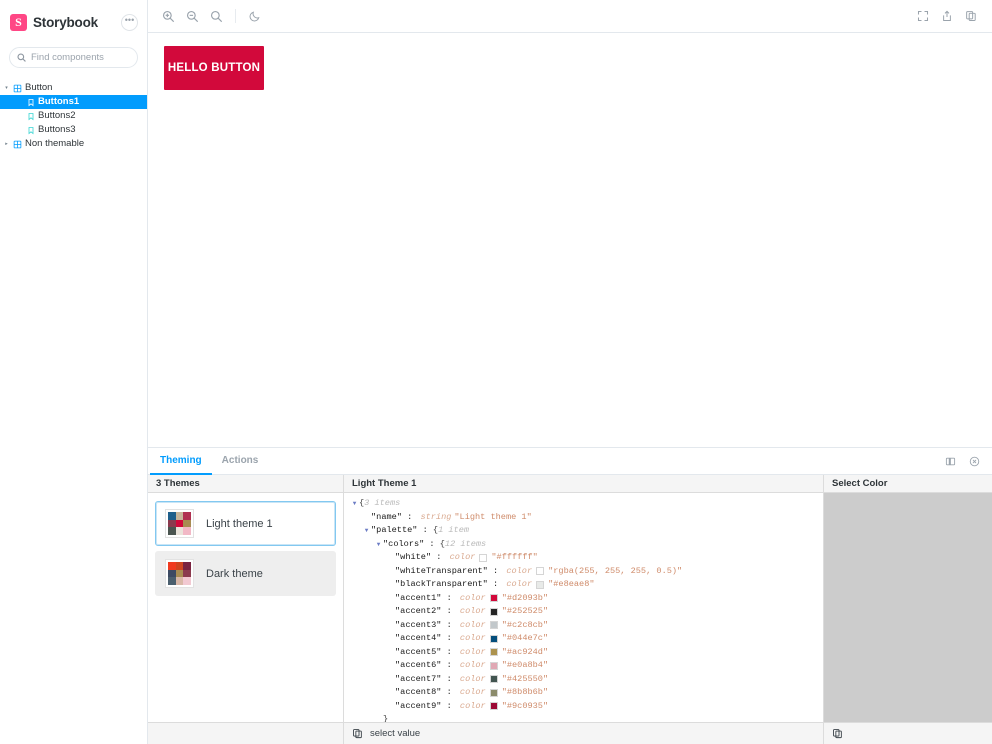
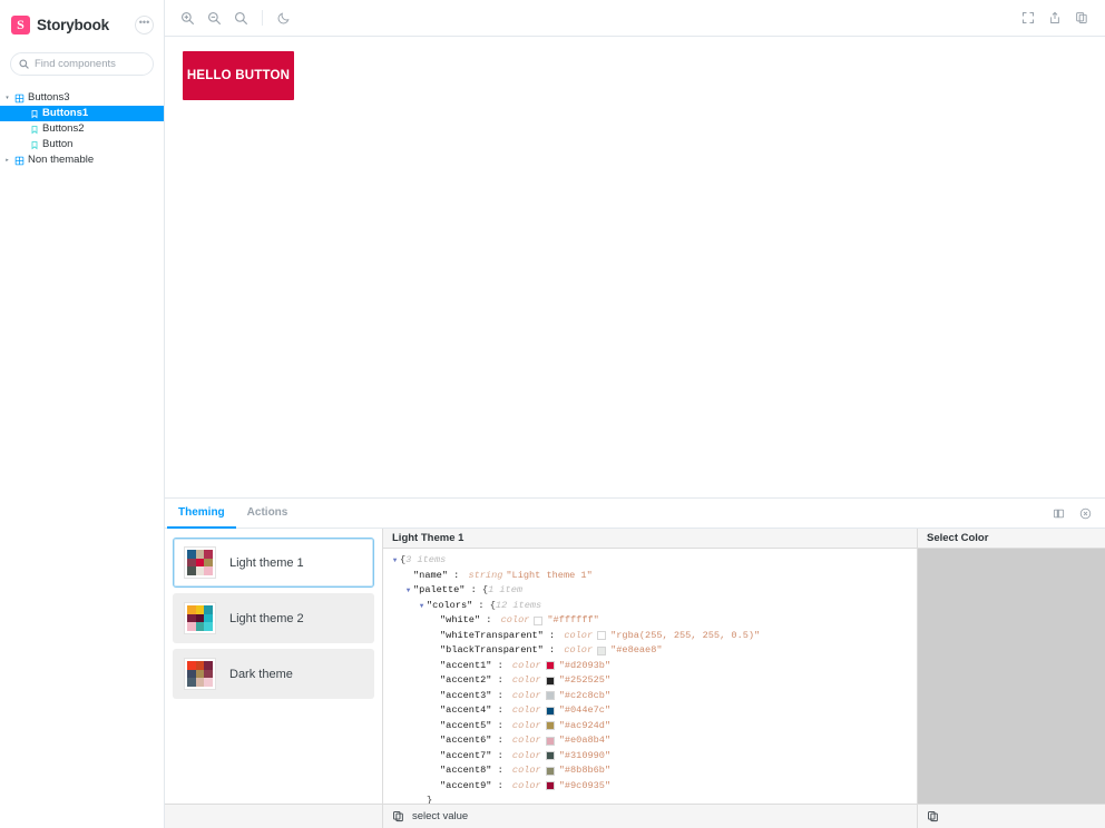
  S
  Storybook
  •••
  Find components
- Button
+ Buttons3
  Buttons1
  Buttons2
- Buttons3
+ Button
  Non themable
  HELLO BUTTON
  Theming
  Actions
- 3 Themes
  Light theme 1
+ Light theme 2
  Dark theme
  Light Theme 1
  {
  3 items
  "name"
  :
  string
  "Light theme 1"
  "palette"
  :
  {
  1 item
  "colors"
  :
  {
  12 items
  "white"
  :
  color
  "#ffffff"
  "whiteTransparent"
  :
  color
  "rgba(255, 255, 255, 0.5)"
  "blackTransparent"
  :
  color
  "#e8eae8"
  "accent1"
  :
  color
  "#d2093b"
  "accent2"
  :
  color
  "#252525"
  "accent3"
  :
  color
  "#c2c8cb"
  "accent4"
  :
  color
  "#044e7c"
  "accent5"
  :
  color
  "#ac924d"
  "accent6"
  :
  color
  "#e0a8b4"
  "accent7"
  :
  color
- "#425550"
+ "#310990"
  "accent8"
  :
  color
  "#8b8b6b"
  "accent9"
  :
  color
  "#9c0935"
  }
  select value
  Select Color
